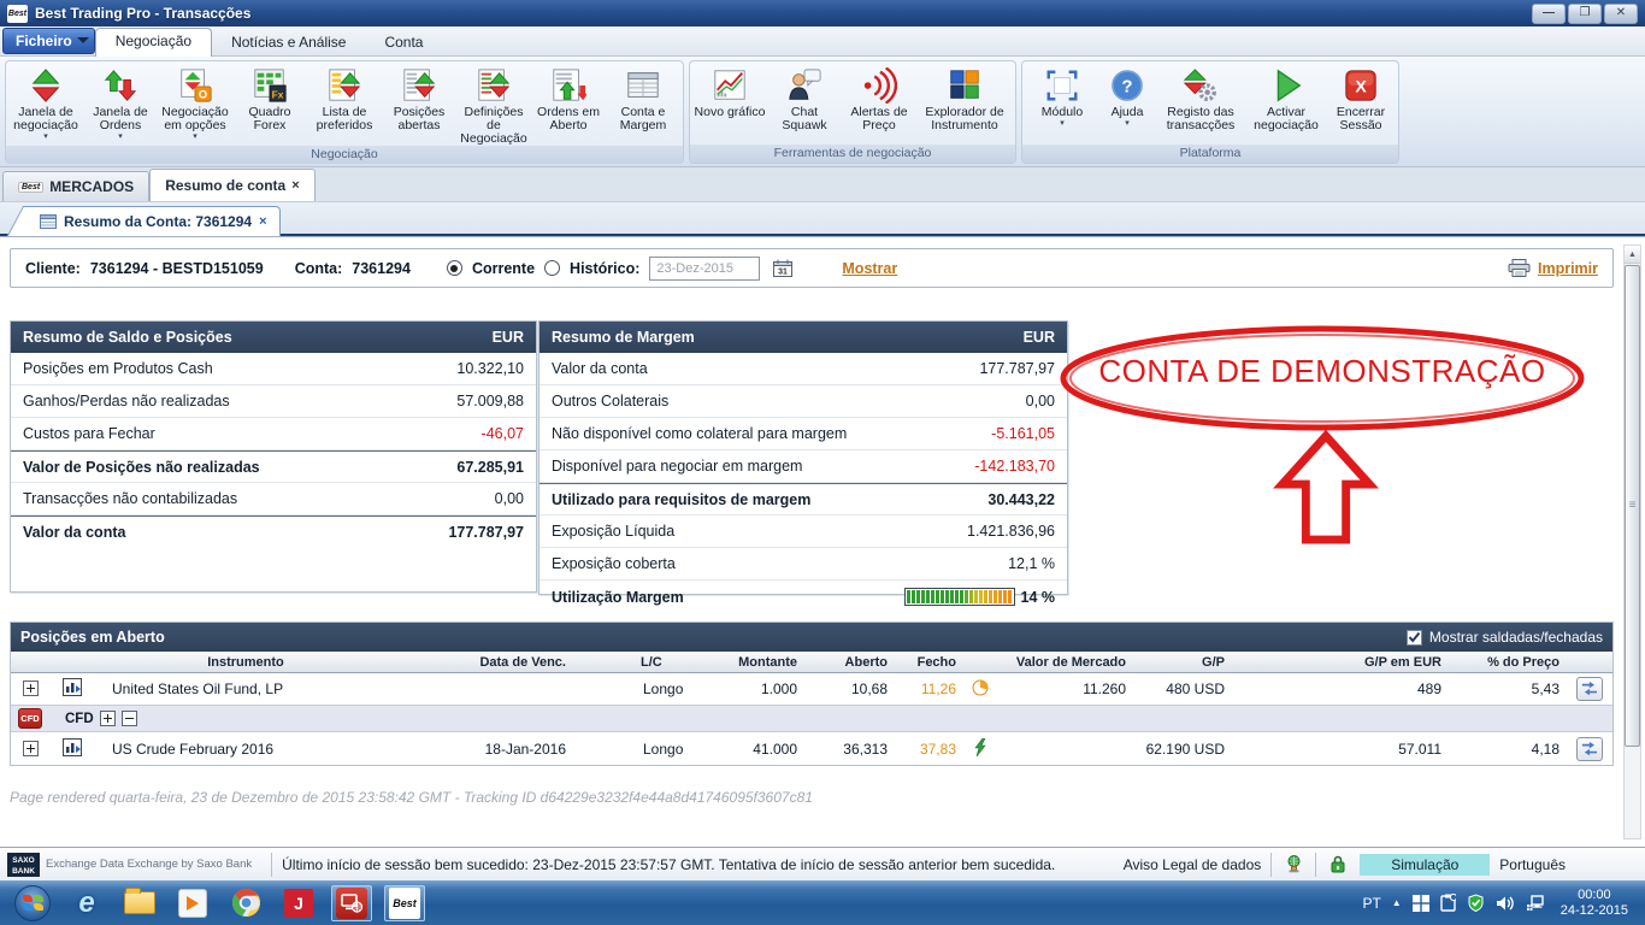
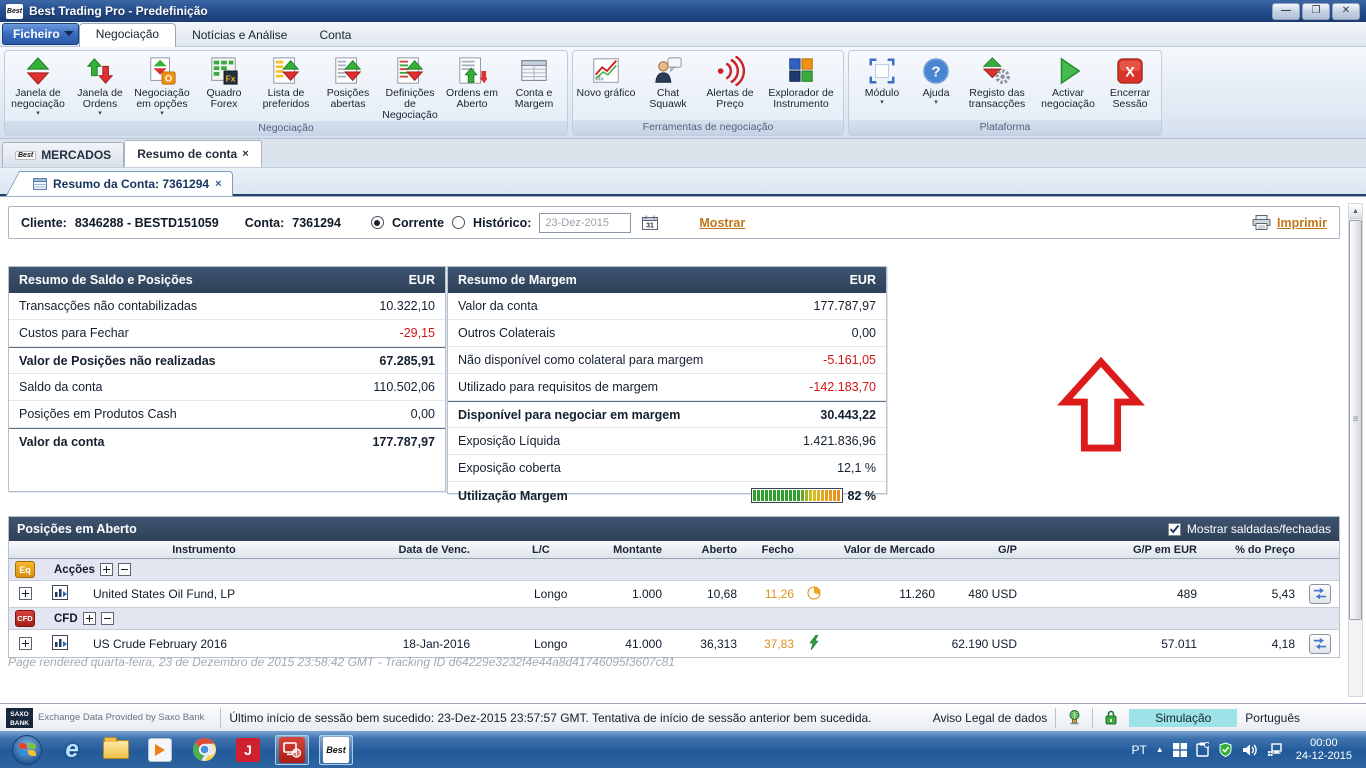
- Best Trading Pro - Transacções
+ Best Trading Pro - Predefinição
  —
  ❐
  ✕
  Ficheiro
  Negociação
  Notícias e Análise
  Conta
  Janela de negociação
  Janela de Ordens
  O
  Negociação em opções
  Fx
  Quadro Forex
  Lista de preferidos
  Posições abertas
  Definições de Negociação
  Ordens em Aberto
  Conta e Margem
  Negociação
  Novo gráfico
  Chat Squawk
  Alertas de Preço
  Explorador de Instrumento
  Ferramentas de negociação
  Módulo
  ?
  Ajuda
  Registo das transacções
  Activar negociação
  X
  Encerrar Sessão
  Plataforma
  MERCADOS
  Resumo de conta
  ×
  Resumo da Conta: 7361294
  ×
  Cliente:
- 7361294 - BESTD151059
+ 8346288 - BESTD151059
  Conta:
  7361294
  Corrente
  Histórico:
  23-Dez-2015
  Mostrar
  Imprimir
  Resumo de Saldo e Posições
  EUR
- Posições em Produtos Cash
+ Transacções não contabilizadas
  10.322,10
- Ganhos/Perdas não realizadas
- 57.009,88
  Custos para Fechar
- -46,07
+ -29,15
  Valor de Posições não realizadas
  67.285,91
+ Saldo da conta
+ 110.502,06
- Transacções não contabilizadas
+ Posições em Produtos Cash
  0,00
  Valor da conta
  177.787,97
  Resumo de Margem
  EUR
  Valor da conta
  177.787,97
  Outros Colaterais
  0,00
  Não disponível como colateral para margem
  -5.161,05
- Disponível para negociar em margem
+ Utilizado para requisitos de margem
  -142.183,70
- Utilizado para requisitos de margem
+ Disponível para negociar em margem
  30.443,22
  Exposição Líquida
  1.421.836,96
  Exposição coberta
  12,1 %
  Utilização Margem
- 14 %
+ 82 %
- CONTA DE DEMONSTRAÇÃO
  Posições em Aberto
  Mostrar saldadas/fechadas
  Instrumento
  Data de Venc.
  L/C
  Montante
  Aberto
  Fecho
  Valor de Mercado
  G/P
  G/P em EUR
  % do Preço
+ Eq
+ Acções
  United States Oil Fund, LP
  Longo
  1.000
  10,68
  11,26
  11.260
  480 USD
  489
  5,43
  CFD
  CFD
  US Crude February 2016
  18-Jan-2016
  Longo
  41.000
  36,313
  37,83
  62.190 USD
  57.011
  4,18
  Page rendered quarta-feira, 23 de Dezembro de 2015 23:58:42 GMT - Tracking ID d64229e3232f4e44a8d41746095f3607c81
- Exchange Data Exchange by Saxo Bank
+ Exchange Data Provided by Saxo Bank
  Último início de sessão bem sucedido: 23-Dez-2015 23:57:57 GMT. Tentativa de início de sessão anterior bem sucedida.
  Aviso Legal de dados
  Simulação
  Português
  e
  J
  Best
  PT
  ▲
  00:00
  24-12-2015
